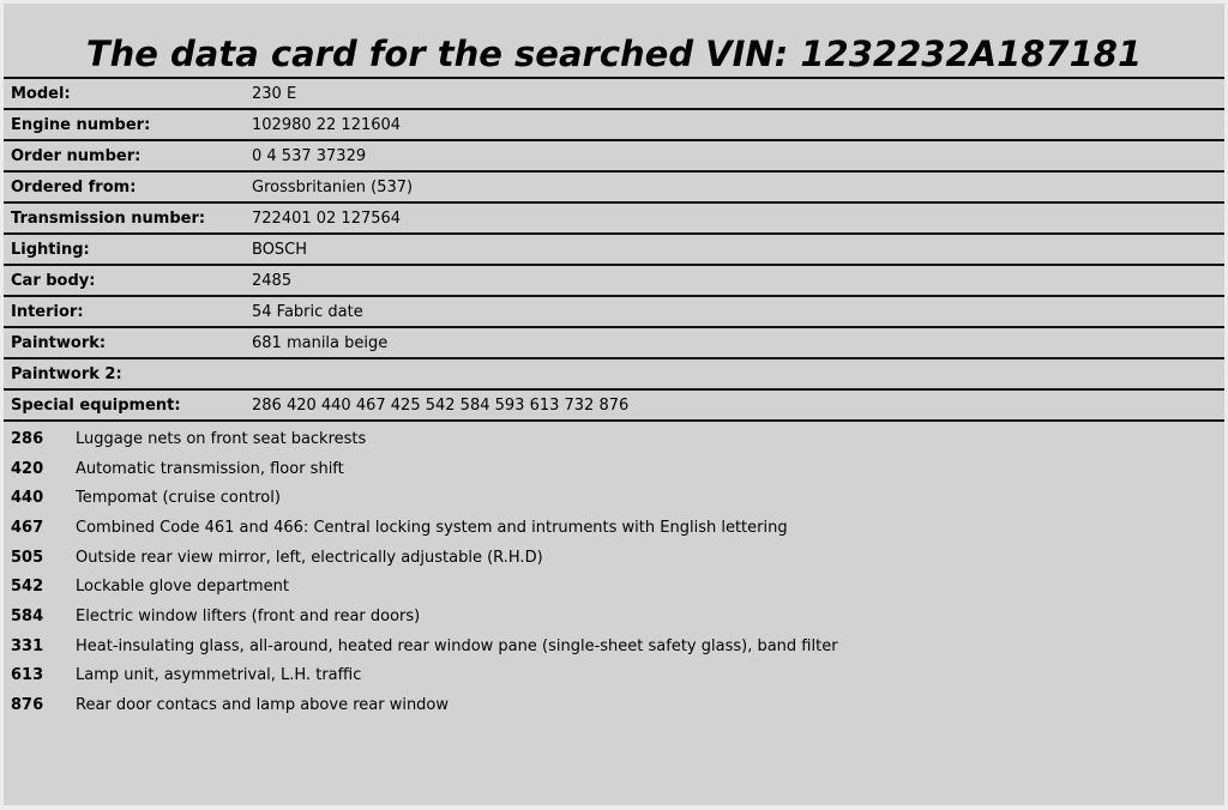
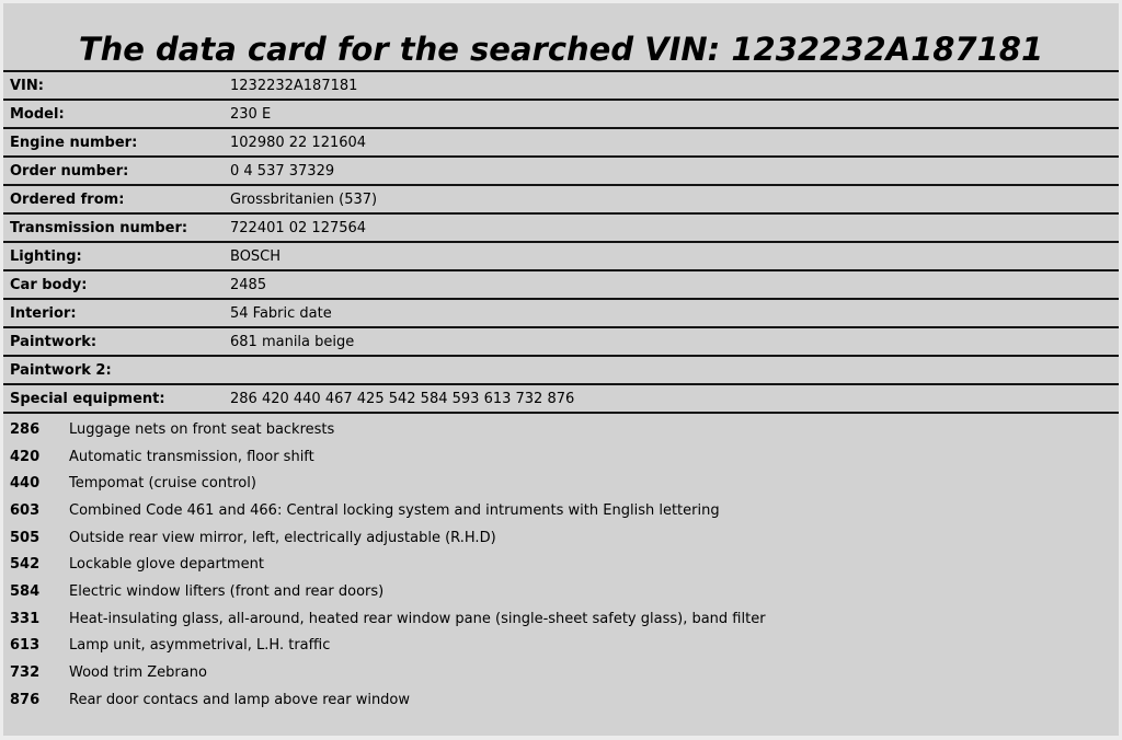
  The data card for the searched VIN: 1232232A187181
+ VIN:
+ 1232232A187181
  Model:
  230 E
  Engine number:
  102980 22 121604
  Order number:
  0 4 537 37329
  Ordered from:
  Grossbritanien (537)
  Transmission number:
  722401 02 127564
  Lighting:
  BOSCH
  Car body:
  2485
  Interior:
  54 Fabric date
  Paintwork:
  681 manila beige
  Paintwork 2:
  Special equipment:
  286 420 440 467 425 542 584 593 613 732 876
  286
  Luggage nets on front seat backrests
  420
  Automatic transmission, floor shift
  440
  Tempomat (cruise control)
- 467
+ 603
  Combined Code 461 and 466: Central locking system and intruments with English lettering
  505
  Outside rear view mirror, left, electrically adjustable (R.H.D)
  542
  Lockable glove department
  584
  Electric window lifters (front and rear doors)
  331
  Heat-insulating glass, all-around, heated rear window pane (single-sheet safety glass), band filter
  613
  Lamp unit, asymmetrival, L.H. traffic
+ 732
+ Wood trim Zebrano
  876
  Rear door contacs and lamp above rear window
